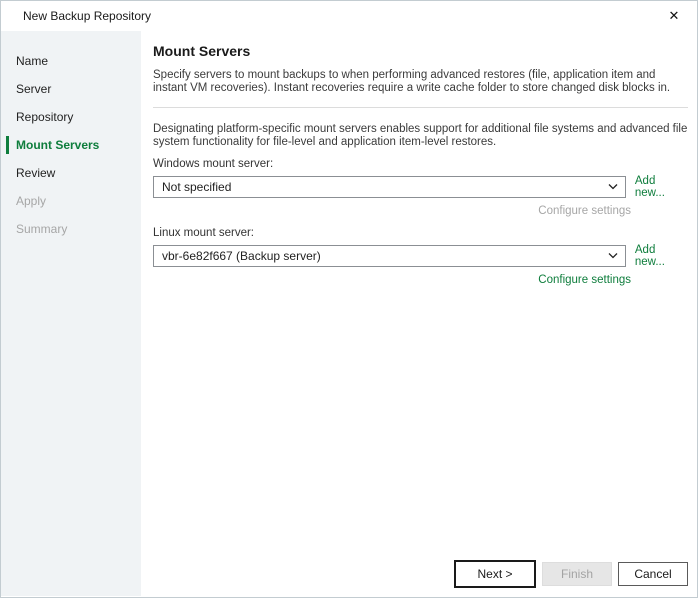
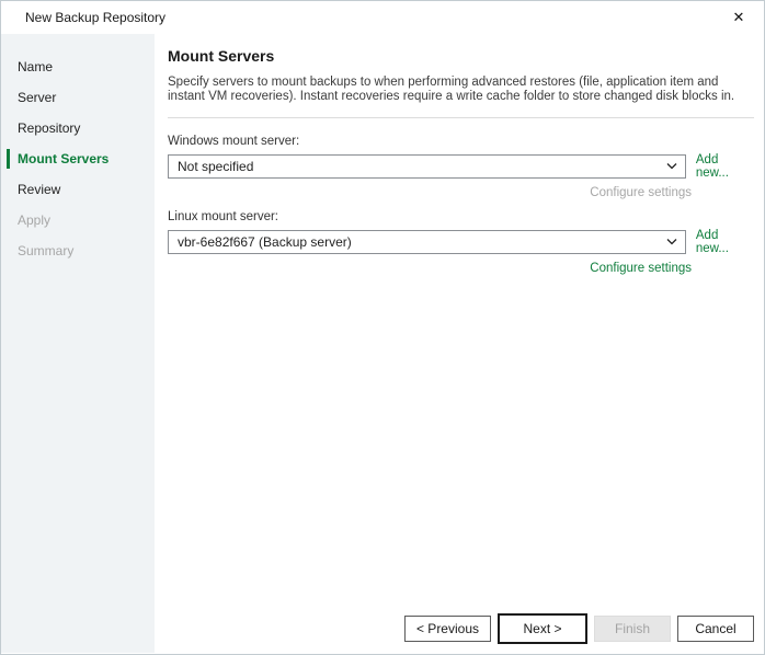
  New Backup Repository
  ✕
  Name
  Server
  Repository
  Mount Servers
  Review
  Apply
  Summary
  Mount Servers
  Specify servers to mount backups to when performing advanced restores (file, application item and instant VM recoveries). Instant recoveries require a write cache folder to store changed disk blocks in.
- Designating platform-specific mount servers enables support for additional file systems and advanced file system functionality for file-level and application item-level restores.
  Windows mount server:
  Not specified
  Add new...
  Configure settings
  Linux mount server:
  vbr-6e82f667 (Backup server)
  Add new...
  Configure settings
+ < Previous
  Next >
  Finish
  Cancel
